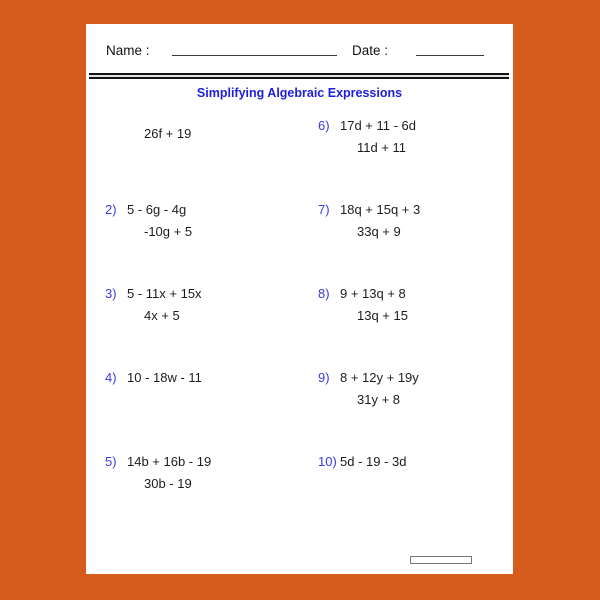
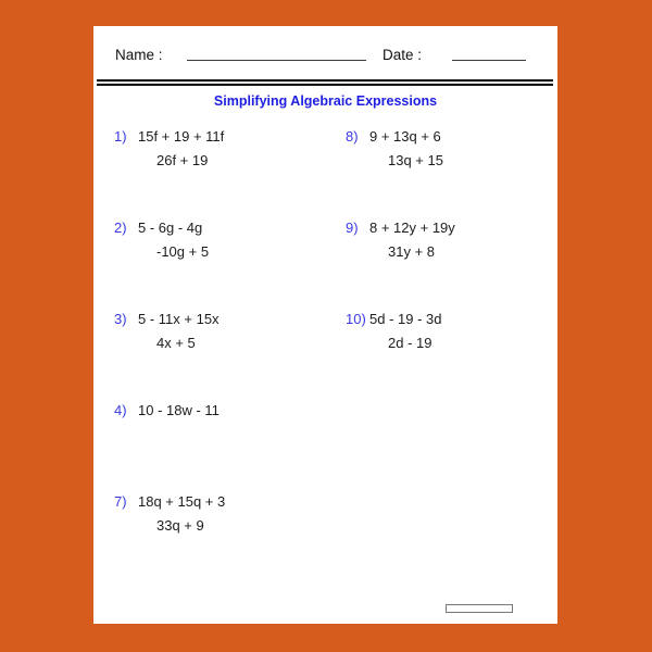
  Name :
  Date :
  Simplifying Algebraic Expressions
+ 1)
+ 15f + 19 + 11f
  26f + 19
  2)
  5 - 6g - 4g
  -10g + 5
  3)
  5 - 11x + 15x
  4x + 5
  4)
  10 - 18w - 11
- 5)
- 14b + 16b - 19
- 30b - 19
- 6)
- 17d + 11 - 6d
- 11d + 11
  7)
  18q + 15q + 3
  33q + 9
  8)
- 9 + 13q + 8
+ 9 + 13q + 6
  13q + 15
  9)
  8 + 12y + 19y
  31y + 8
  10)
  5d - 19 - 3d
+ 2d - 19
